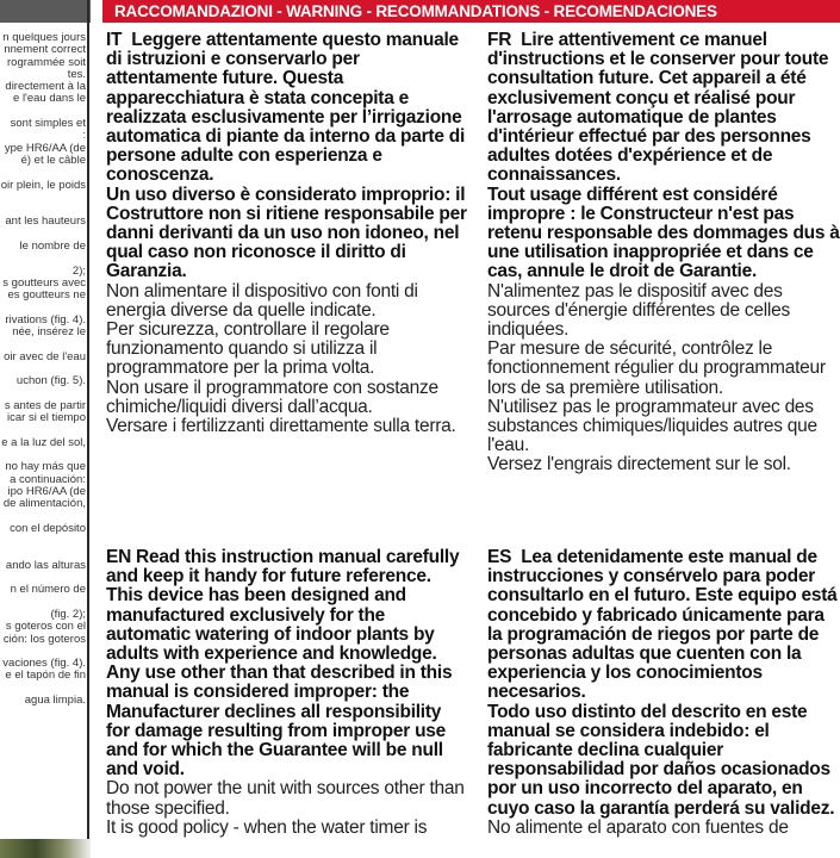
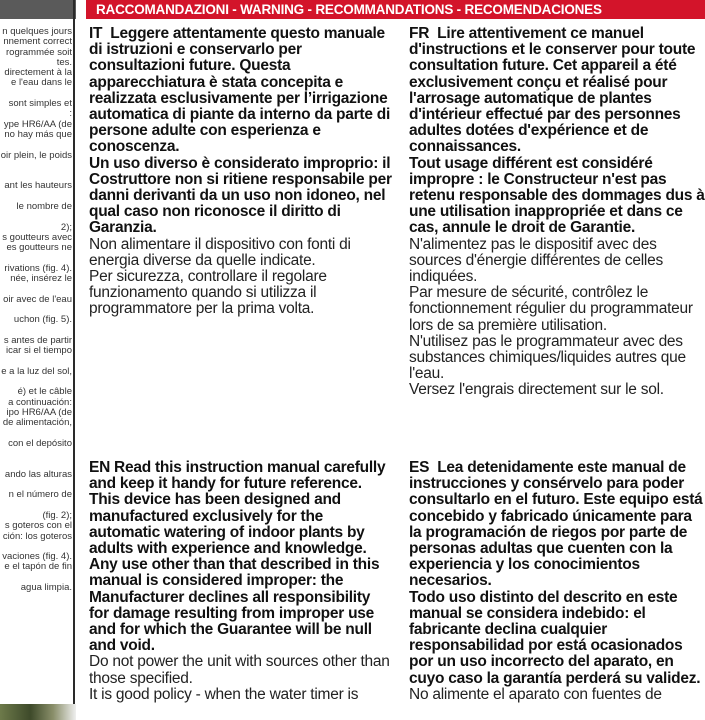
  n quelques jours
  nnement correct
  rogrammée soit
  tes.
  directement à la
  e l'eau dans le
  sont simples et
  :
  ype HR6/AA (de
- é) et le câble
+ no hay más que
  oir plein, le poids
  ant les hauteurs
  le nombre de
  2);
  s goutteurs avec
  es goutteurs ne
  rivations (fig. 4).
  née, insérez le
  oir avec de l'eau
  uchon (fig. 5).
  s antes de partir
  icar si el tiempo
  e a la luz del sol,
- no hay más que
+ é) et le câble
  a continuación:
  ipo HR6/AA (de
  de alimentación,
  con el depósito
  ando las alturas
  n el número de
  (fig. 2);
  s goteros con el
  ción: los goteros
  vaciones (fig. 4).
  e el tapón de fin
  agua limpia.
  RACCOMANDAZIONI - WARNING - RECOMMANDATIONS - RECOMENDACIONES
- IT Leggere attentamente questo manuale di istruzioni e conservarlo per attentamente future. Questa apparecchiatura è stata concepita e realizzata esclusivamente per l’irrigazione automatica di piante da interno da parte di persone adulte con esperienza e conoscenza.
+ IT Leggere attentamente questo manuale di istruzioni e conservarlo per consultazioni future. Questa apparecchiatura è stata concepita e realizzata esclusivamente per l’irrigazione automatica di piante da interno da parte di persone adulte con esperienza e conoscenza.
  Un uso diverso è considerato improprio: il Costruttore non si ritiene responsabile per danni derivanti da un uso non idoneo, nel qual caso non riconosce il diritto di Garanzia.
  Non alimentare il dispositivo con fonti di energia diverse da quelle indicate.
  Per sicurezza, controllare il regolare funzionamento quando si utilizza il programmatore per la prima volta.
- Non usare il programmatore con sostanze chimiche/liquidi diversi dall’acqua.
- Versare i fertilizzanti direttamente sulla terra.
  FR Lire attentivement ce manuel d'instructions et le conserver pour toute consultation future. Cet appareil a été exclusivement conçu et réalisé pour l'arrosage automatique de plantes d'intérieur effectué par des personnes adultes dotées d'expérience et de connaissances.
  Tout usage différent est considéré impropre : le Constructeur n'est pas retenu responsable des dommages dus à une utilisation inappropriée et dans ce cas, annule le droit de Garantie.
  N'alimentez pas le dispositif avec des sources d'énergie différentes de celles indiquées.
  Par mesure de sécurité, contrôlez le fonctionnement régulier du programmateur lors de sa première utilisation.
  N'utilisez pas le programmateur avec des substances chimiques/liquides autres que l'eau.
  Versez l'engrais directement sur le sol.
  EN Read this instruction manual carefully and keep it handy for future reference. This device has been designed and manufactured exclusively for the automatic watering of indoor plants by adults with experience and knowledge.
  Any use other than that described in this manual is considered improper: the Manufacturer declines all responsibility for damage resulting from improper use and for which the Guarantee will be null and void.
  Do not power the unit with sources other than those specified.
  It is good policy - when the water timer is
  ES Lea detenidamente este manual de instrucciones y consérvelo para poder consultarlo en el futuro. Este equipo está concebido y fabricado únicamente para la programación de riegos por parte de personas adultas que cuenten con la experiencia y los conocimientos necesarios.
- Todo uso distinto del descrito en este manual se considera indebido: el fabricante declina cualquier responsabilidad por daños ocasionados por un uso incorrecto del aparato, en cuyo caso la garantía perderá su validez.
+ Todo uso distinto del descrito en este manual se considera indebido: el fabricante declina cualquier responsabilidad por está ocasionados por un uso incorrecto del aparato, en cuyo caso la garantía perderá su validez.
  No alimente el aparato con fuentes de
